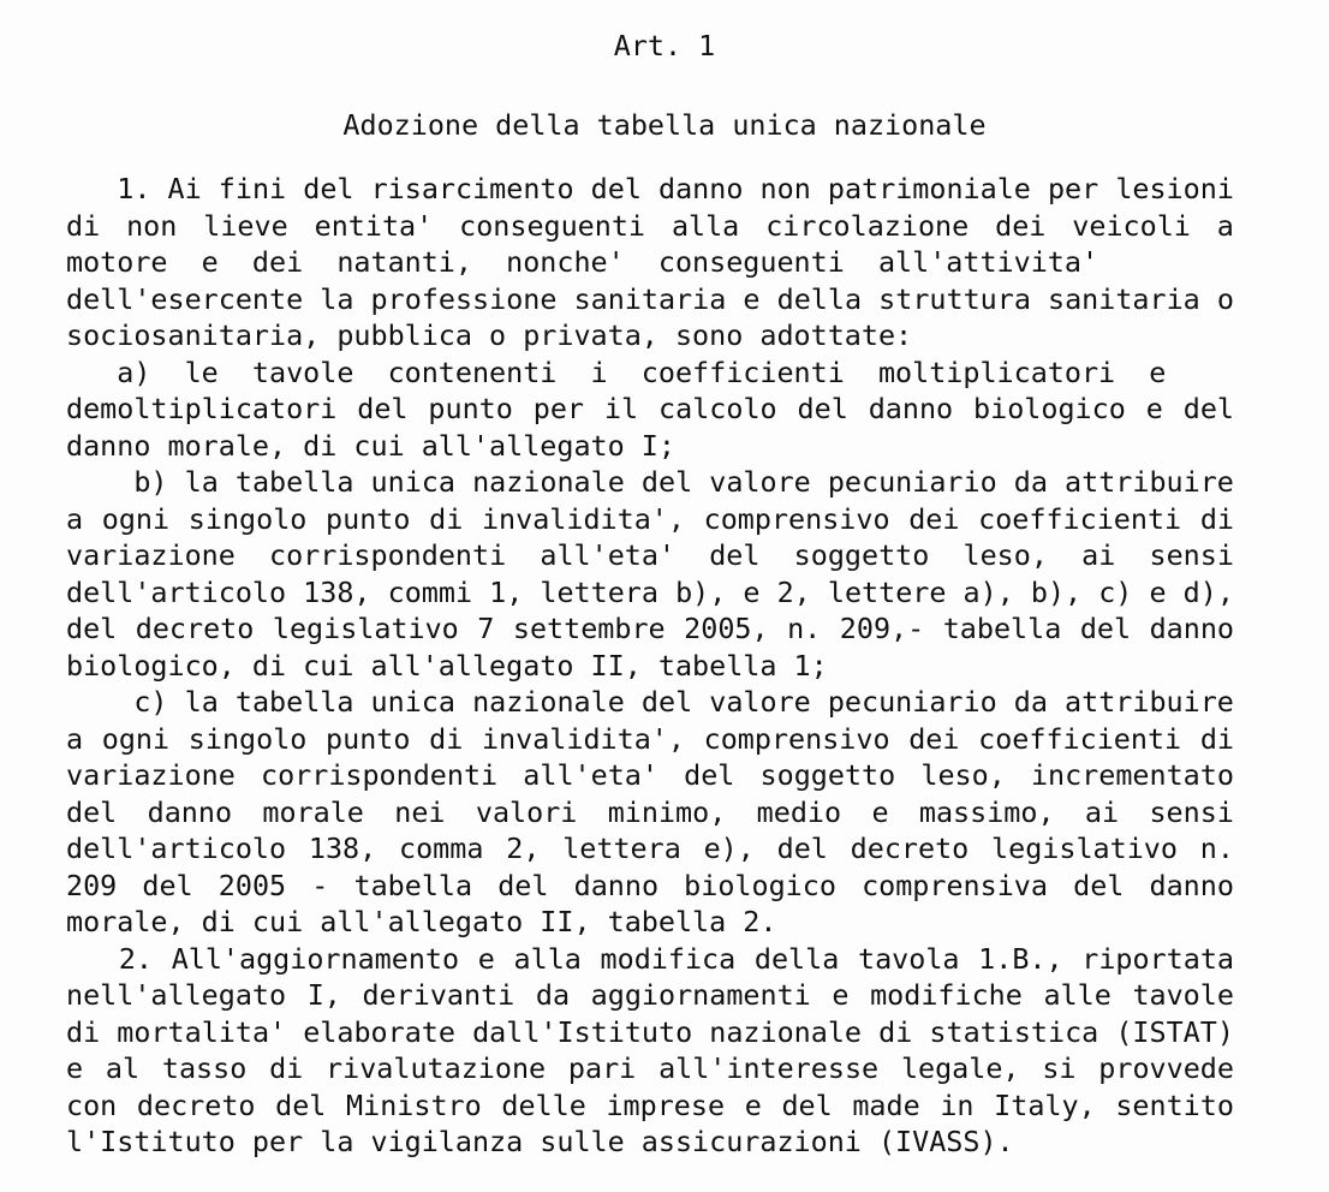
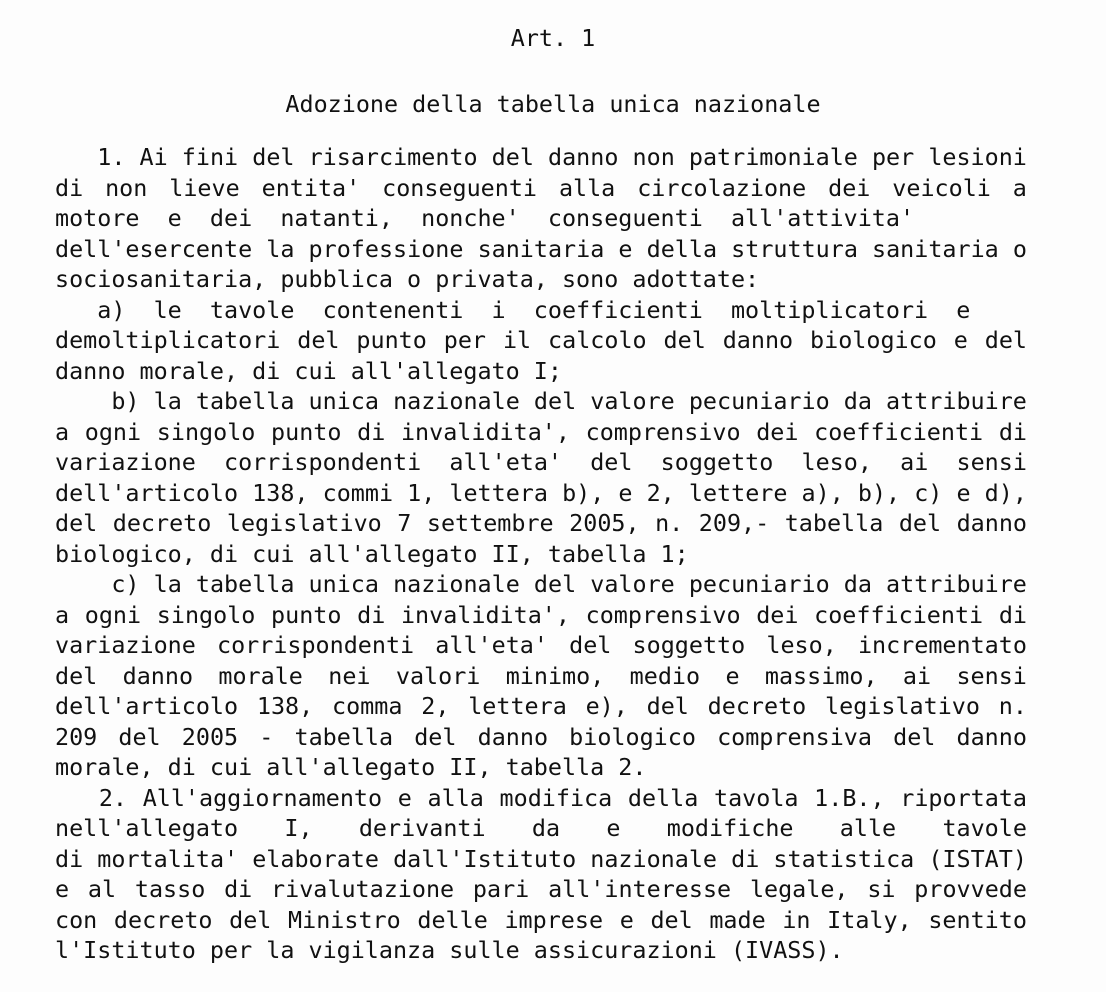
  Art. 1
  Adozione della tabella unica nazionale
  1.
  Ai
  fini
  del
  risarcimento
  del
  danno
  non
  patrimoniale
  per
  lesioni
  di
  non
  lieve
  entita'
  conseguenti
  alla
  circolazione
  dei
  veicoli
  a
  motore e dei natanti, nonche' conseguenti all'attivita'
  dell'esercente
  la
  professione
  sanitaria
  e
  della
  struttura
  sanitaria
  o
  sociosanitaria, pubblica o privata, sono adottate:
  a) le tavole contenenti i coefficienti moltiplicatori e
  demoltiplicatori
  del
  punto
  per
  il
  calcolo
  del
  danno
  biologico
  e
  del
  danno morale, di cui all'allegato I;
  b)
  la
  tabella
  unica
  nazionale
  del
  valore
  pecuniario
  da
  attribuire
  a
  ogni
  singolo
  punto
  di
  invalidita',
  comprensivo
  dei
  coefficienti
  di
  variazione
  corrispondenti
  all'eta'
  del
  soggetto
  leso,
  ai
  sensi
  dell'articolo
  138,
  commi
  1,
  lettera
  b),
  e
  2,
  lettere
  a),
  b),
  c)
  e
  d),
  del
  decreto
  legislativo
  7
  settembre
  2005,
  n.
  209,-
  tabella
  del
  danno
  biologico, di cui all'allegato II, tabella 1;
  c)
  la
  tabella
  unica
  nazionale
  del
  valore
  pecuniario
  da
  attribuire
  a
  ogni
  singolo
  punto
  di
  invalidita',
  comprensivo
  dei
  coefficienti
  di
  variazione
  corrispondenti
  all'eta'
  del
  soggetto
  leso,
  incrementato
  del
  danno
  morale
  nei
  valori
  minimo,
  medio
  e
  massimo,
  ai
  sensi
  dell'articolo
  138,
  comma
  2,
  lettera
  e),
  del
  decreto
  legislativo
  n.
  209
  del
  2005
  -
  tabella
  del
  danno
  biologico
  comprensiva
  del
  danno
  morale, di cui all'allegato II, tabella 2.
  2.
  All'aggiornamento
  e
  alla
  modifica
  della
  tavola
  1.B.,
  riportata
  nell'allegato
  I,
  derivanti
  da
- aggiornamenti
  e
  modifiche
  alle
  tavole
  di
  mortalita'
  elaborate
  dall'Istituto
  nazionale
  di
  statistica
  (ISTAT)
  e
  al
  tasso
  di
  rivalutazione
  pari
  all'interesse
  legale,
  si
  provvede
  con
  decreto
  del
  Ministro
  delle
  imprese
  e
  del
  made
  in
  Italy,
  sentito
  l'Istituto per la vigilanza sulle assicurazioni (IVASS).
